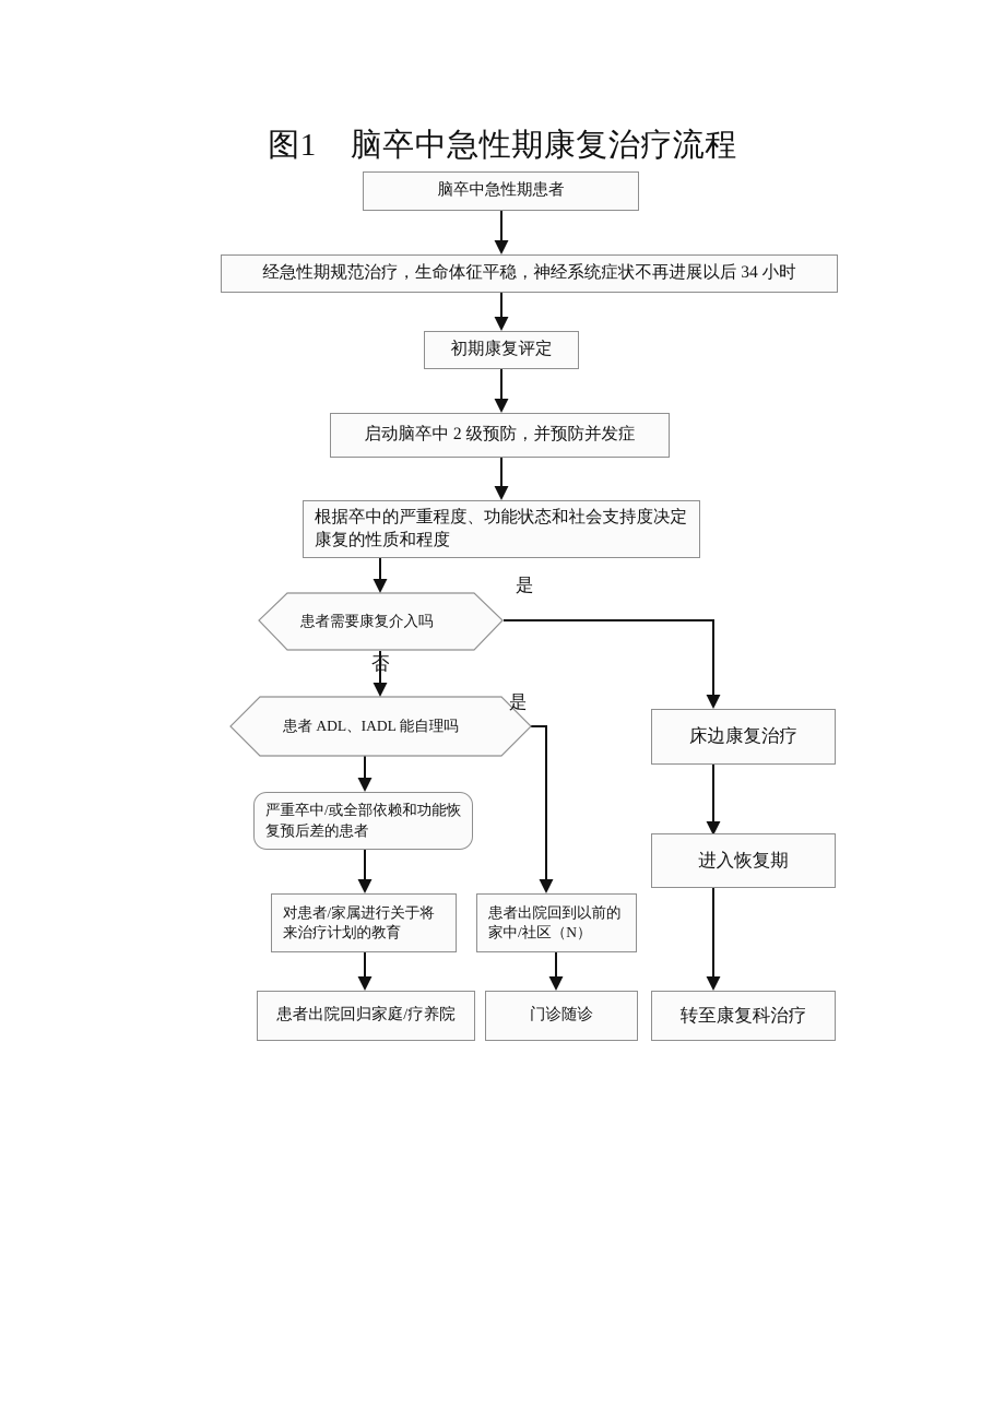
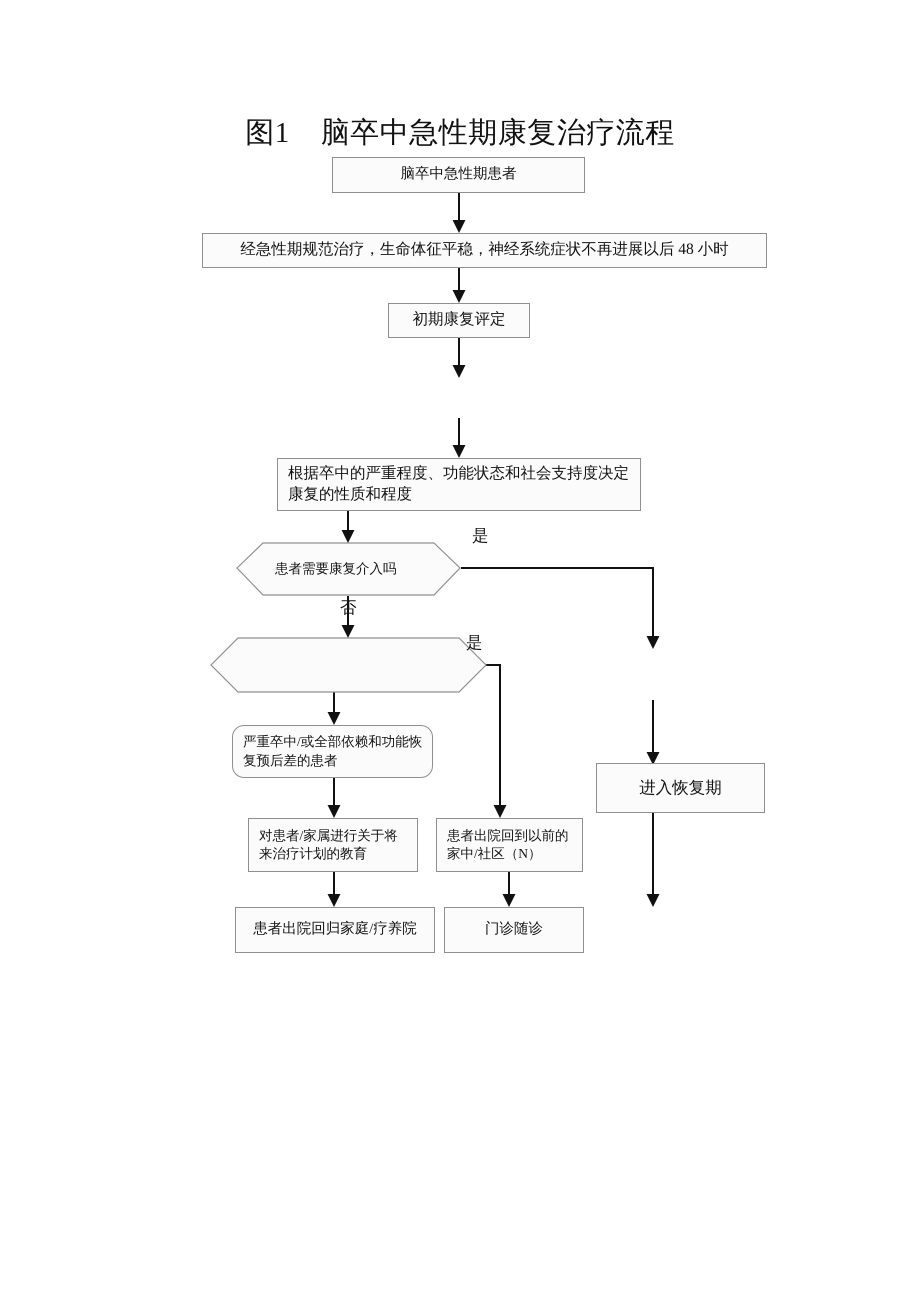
  图1 脑卒中急性期康复治疗流程
  脑卒中急性期患者
- 经急性期规范治疗，生命体征平稳，神经系统症状不再进展以后 34 小时
+ 经急性期规范治疗，生命体征平稳，神经系统症状不再进展以后 48 小时
  初期康复评定
- 启动脑卒中 2 级预防，并预防并发症
  根据卒中的严重程度、功能状态和社会支持度决定康复的性质和程度
  患者需要康复介入吗
- 患者 ADL、IADL 能自理吗
  严重卒中/或全部依赖和功能恢复预后差的患者
  对患者/家属进行关于将来治疗计划的教育
  患者出院回到以前的家中/社区（N）
  患者出院回归家庭/疗养院
  门诊随诊
- 床边康复治疗
  进入恢复期
- 转至康复科治疗
  是
  否
  是
